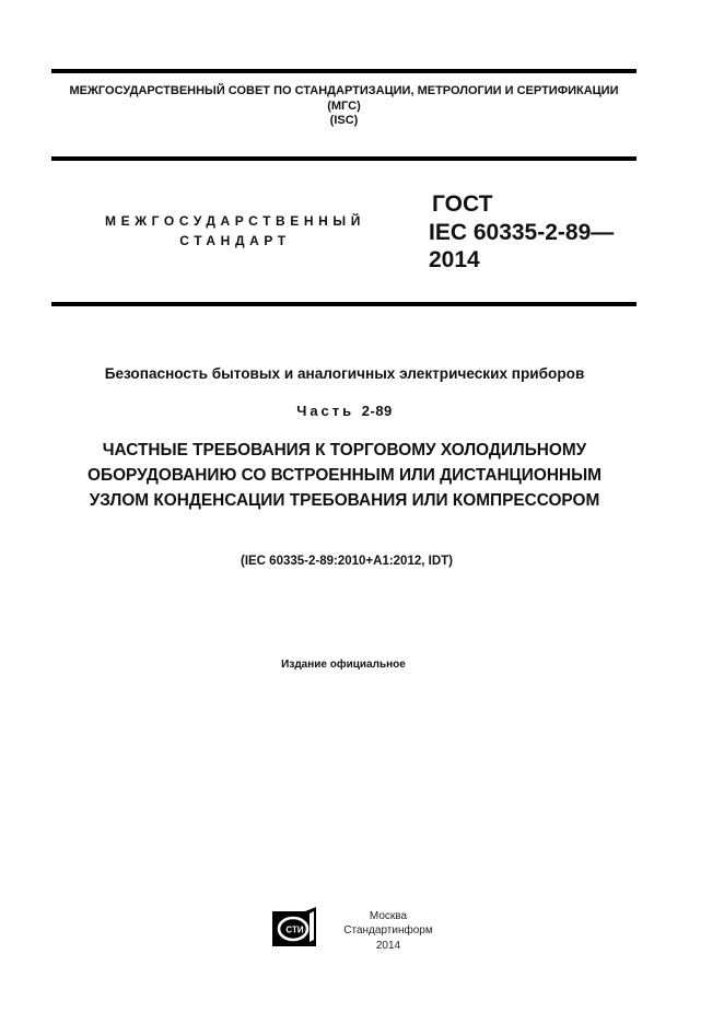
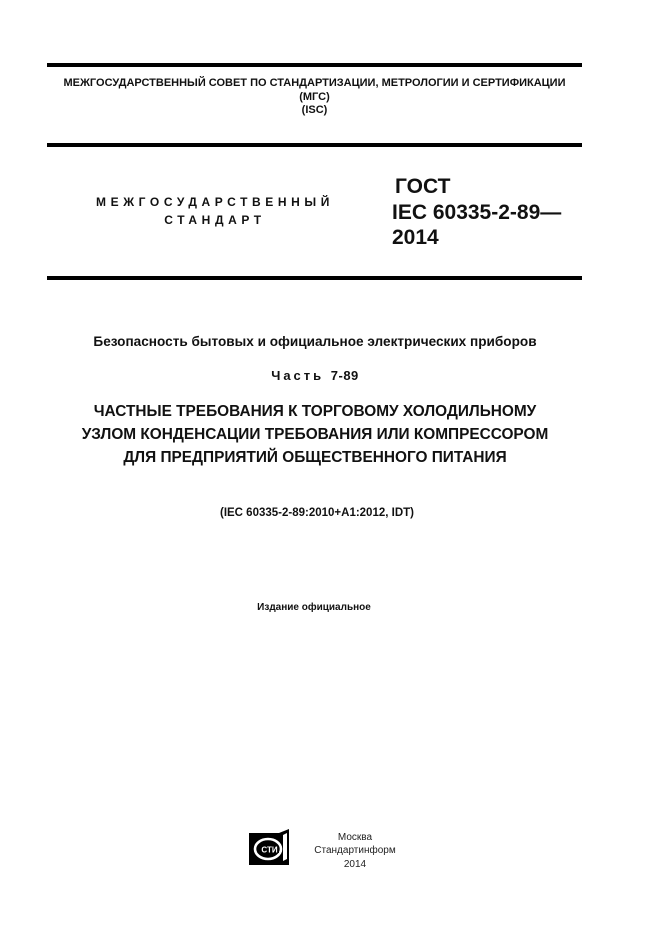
  МЕЖГОСУДАРСТВЕННЫЙ СОВЕТ ПО СТАНДАРТИЗАЦИИ, МЕТРОЛОГИИ И СЕРТИФИКАЦИИ
  (МГС)
  (ISC)
  МЕЖГОСУДАРСТВЕННЫЙ
  СТАНДАРТ
  ГОСТ
  IEC 60335-2-89—
  2014
- Безопасность бытовых и аналогичных электрических приборов
+ Безопасность бытовых и официальное электрических приборов
- Часть 2-89
+ Часть 7-89
  ЧАСТНЫЕ ТРЕБОВАНИЯ К ТОРГОВОМУ ХОЛОДИЛЬНОМУ
- ОБОРУДОВАНИЮ СО ВСТРОЕННЫМ ИЛИ ДИСТАНЦИОННЫМ
  УЗЛОМ КОНДЕНСАЦИИ ТРЕБОВАНИЯ ИЛИ КОМПРЕССОРОМ
+ ДЛЯ ПРЕДПРИЯТИЙ ОБЩЕСТВЕННОГО ПИТАНИЯ
  (IEC 60335-2-89:2010+A1:2012, IDT)
  Издание официальное
  СТИ
  Москва
  Стандартинформ
  2014
